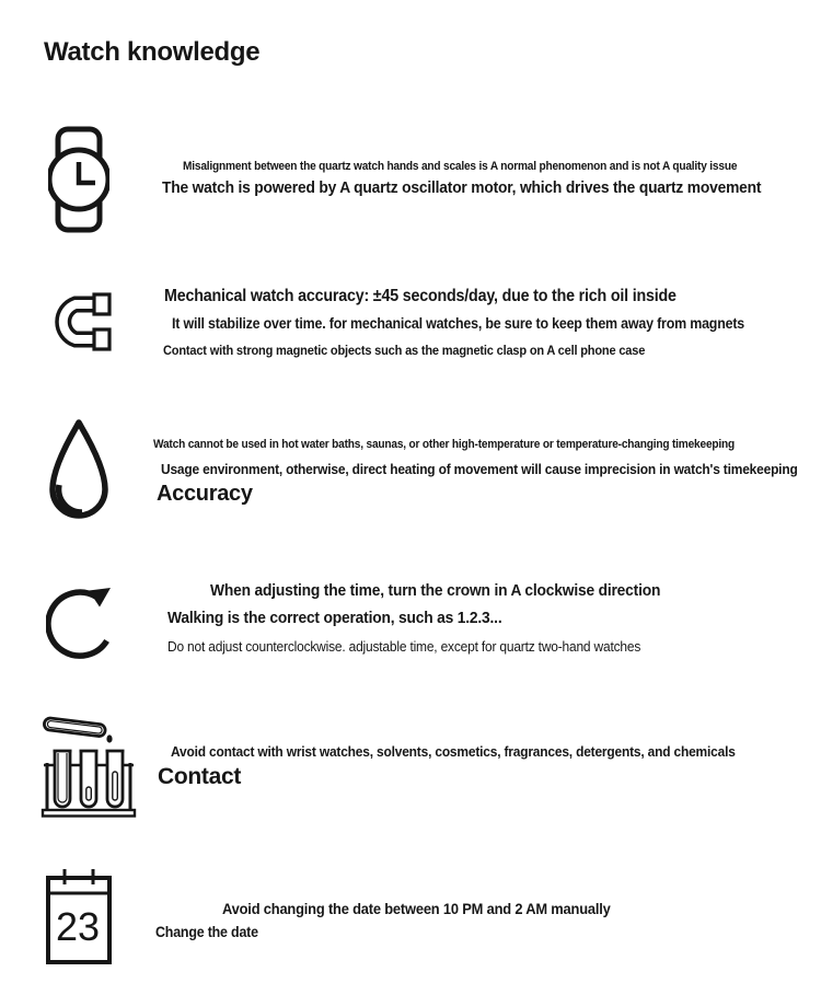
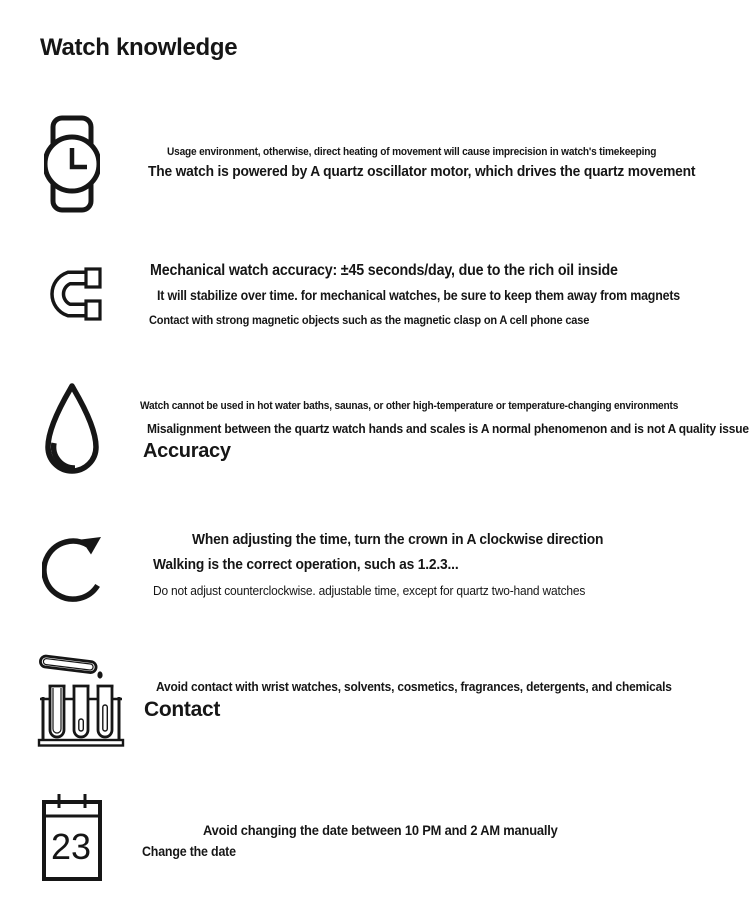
  Watch knowledge
- Misalignment between the quartz watch hands and scales is A normal phenomenon and is not A quality issue
+ Usage environment, otherwise, direct heating of movement will cause imprecision in watch's timekeeping
  The watch is powered by A quartz oscillator motor, which drives the quartz movement
  Mechanical watch accuracy: ±45 seconds/day, due to the rich oil inside
  It will stabilize over time. for mechanical watches, be sure to keep them away from magnets
  Contact with strong magnetic objects such as the magnetic clasp on A cell phone case
- Watch cannot be used in hot water baths, saunas, or other high-temperature or temperature-changing timekeeping
+ Watch cannot be used in hot water baths, saunas, or other high-temperature or temperature-changing environments
- Usage environment, otherwise, direct heating of movement will cause imprecision in watch's timekeeping
+ Misalignment between the quartz watch hands and scales is A normal phenomenon and is not A quality issue
  Accuracy
  When adjusting the time, turn the crown in A clockwise direction
  Walking is the correct operation, such as 1.2.3...
  Do not adjust counterclockwise. adjustable time, except for quartz two-hand watches
  Avoid contact with wrist watches, solvents, cosmetics, fragrances, detergents, and chemicals
  Contact
  23
  Avoid changing the date between 10 PM and 2 AM manually
  Change the date
